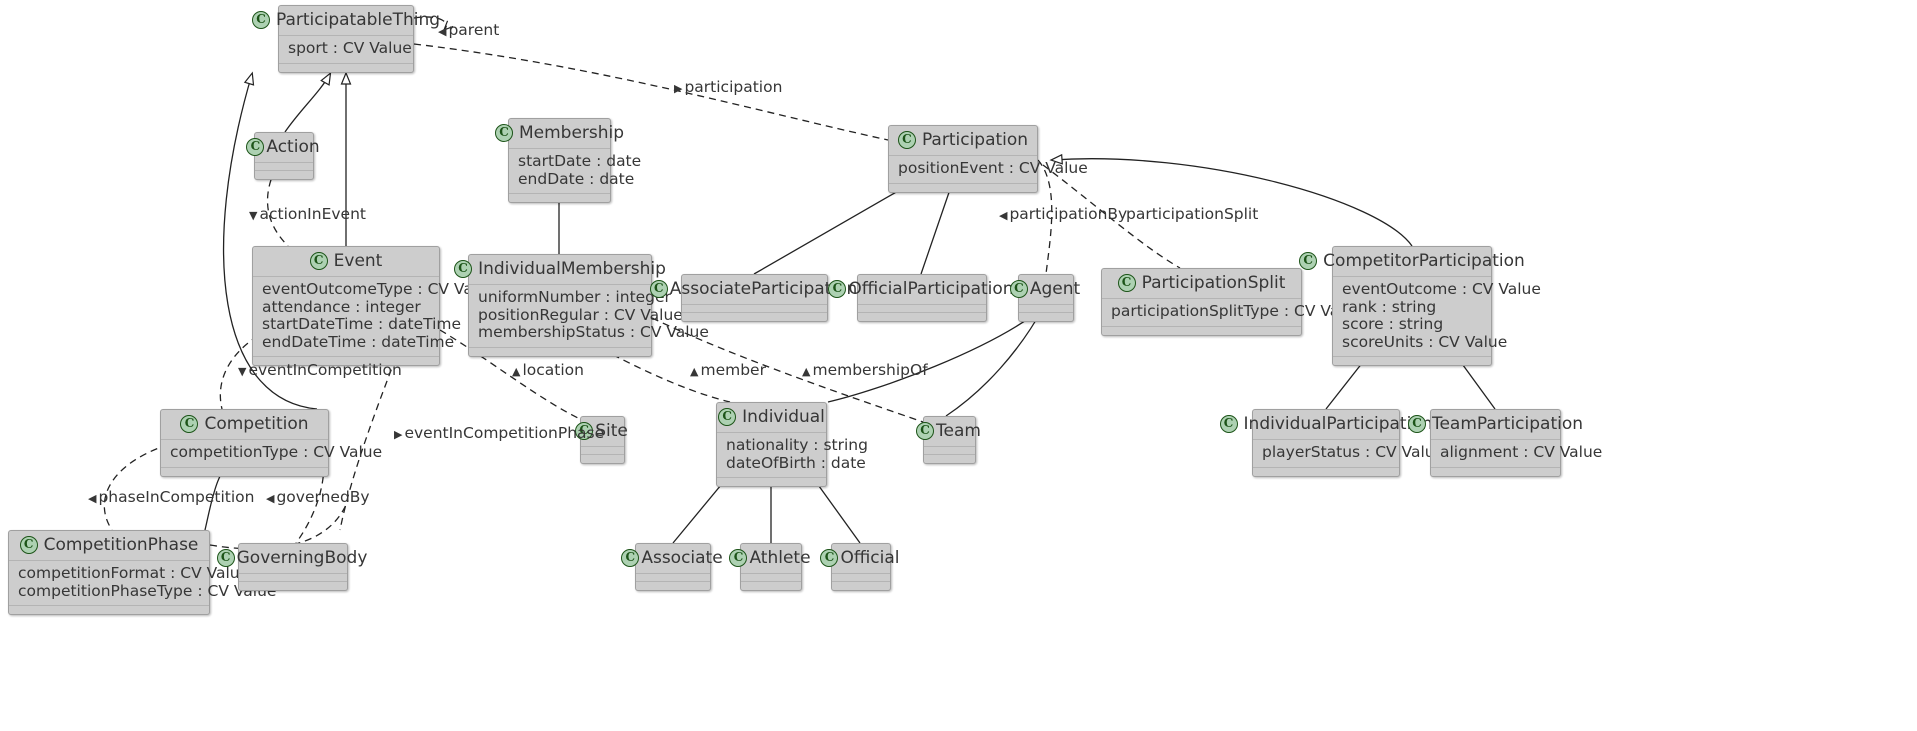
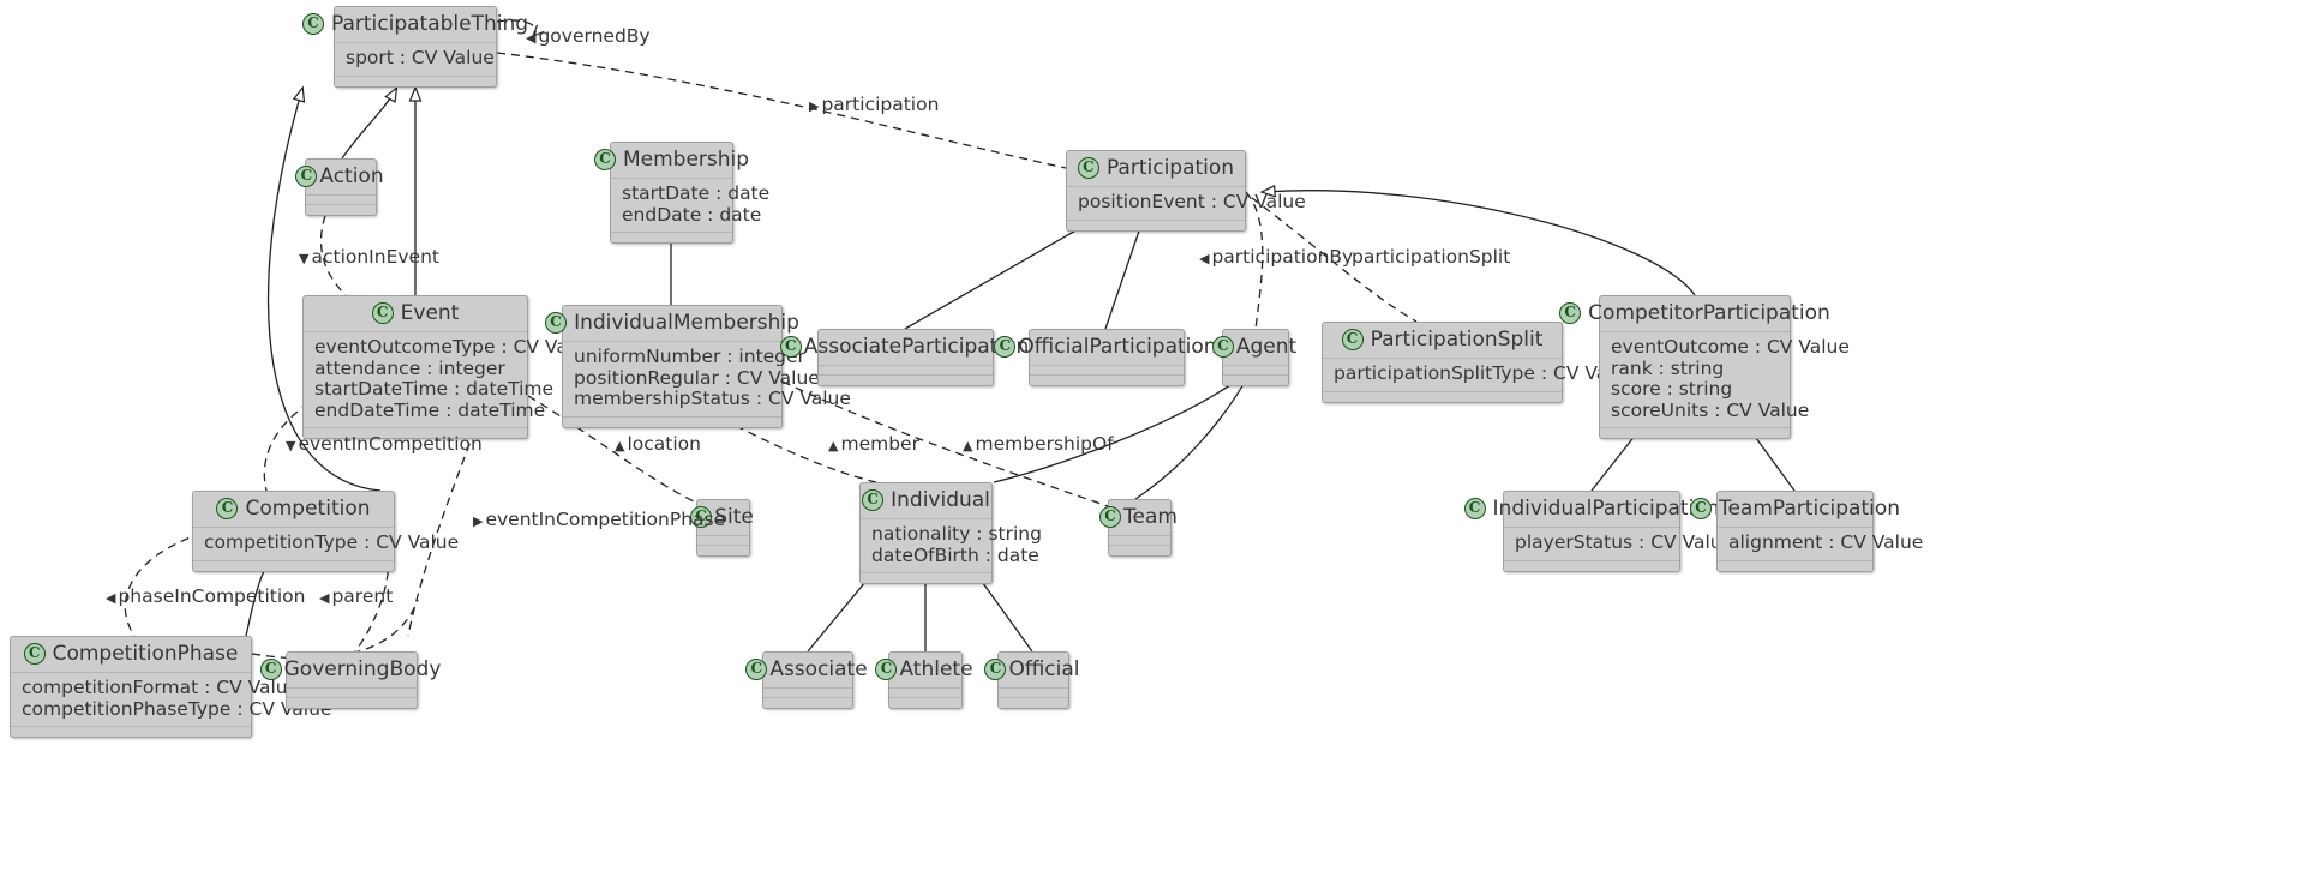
  C
  ParticipatableThing
  sport : CV Value
  C
  Action
  C
  Membership
  startDate : date
  endDate : date
  C
  Participation
  positionEvent : CV Value
  C
  Event
  eventOutcomeType : CV V
  attendance : integer
  startDateTime : dateTime
  endDateTime : dateTime
  C
  IndividualMembership
  uniformNumber : integr
  positionRegular : CV Value
  membershipStatus : CV Value
  C
  AssociateParticipan
  C
  OfficialParticipation
  C
  Agent
  C
  ParticipationSplit
  participationSplitType : CV V
  C
  CompetitorParticipation
  eventOutcome : CV Value
  rank : string
  score : string
  scoreUnits : CV Value
  C
  Competition
  competitionType : CV Value
  C
  Site
  C
  Individual
  nationality : string
  dateOfBirth : date
  C
  Team
  C
  IndividualParticipatn
  playerStatus : CV Val
  C
  TeamParticipation
  alignment : CV Value
  C
  CompetitionPhase
  competitionFormat : CV Valu
  competitionPhaseType : CV
  C
  GoverningBody
  C
  Associate
  C
  Athlete
  C
  Official
- ◀ parent
+ ◀ governedBy
  ▶ participation
  ▼ actionInEvent
  ◀ participationBy
  participationSplit
  ▼ eventInCompetition
  ▲ location
  ▲ member
  ▲ membershipOf
  ▶ eventInCompetitionPhase
  ◀ phaseInCompetition
- ◀ governedBy
+ ◀ parent
